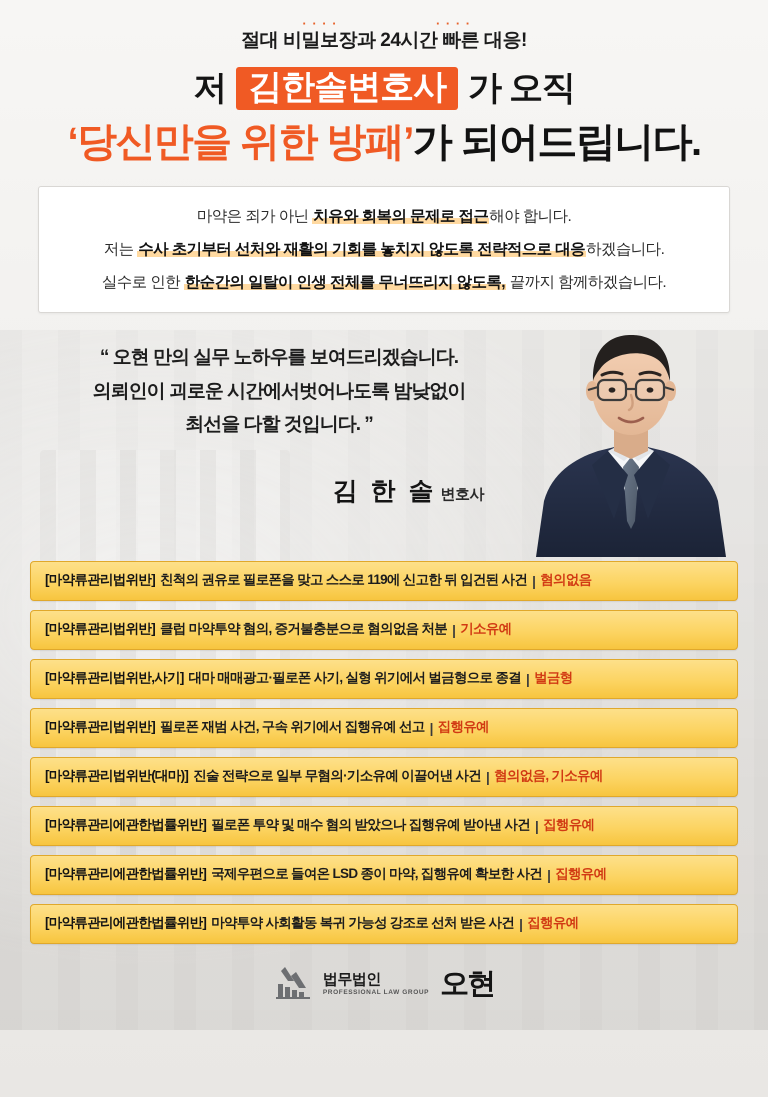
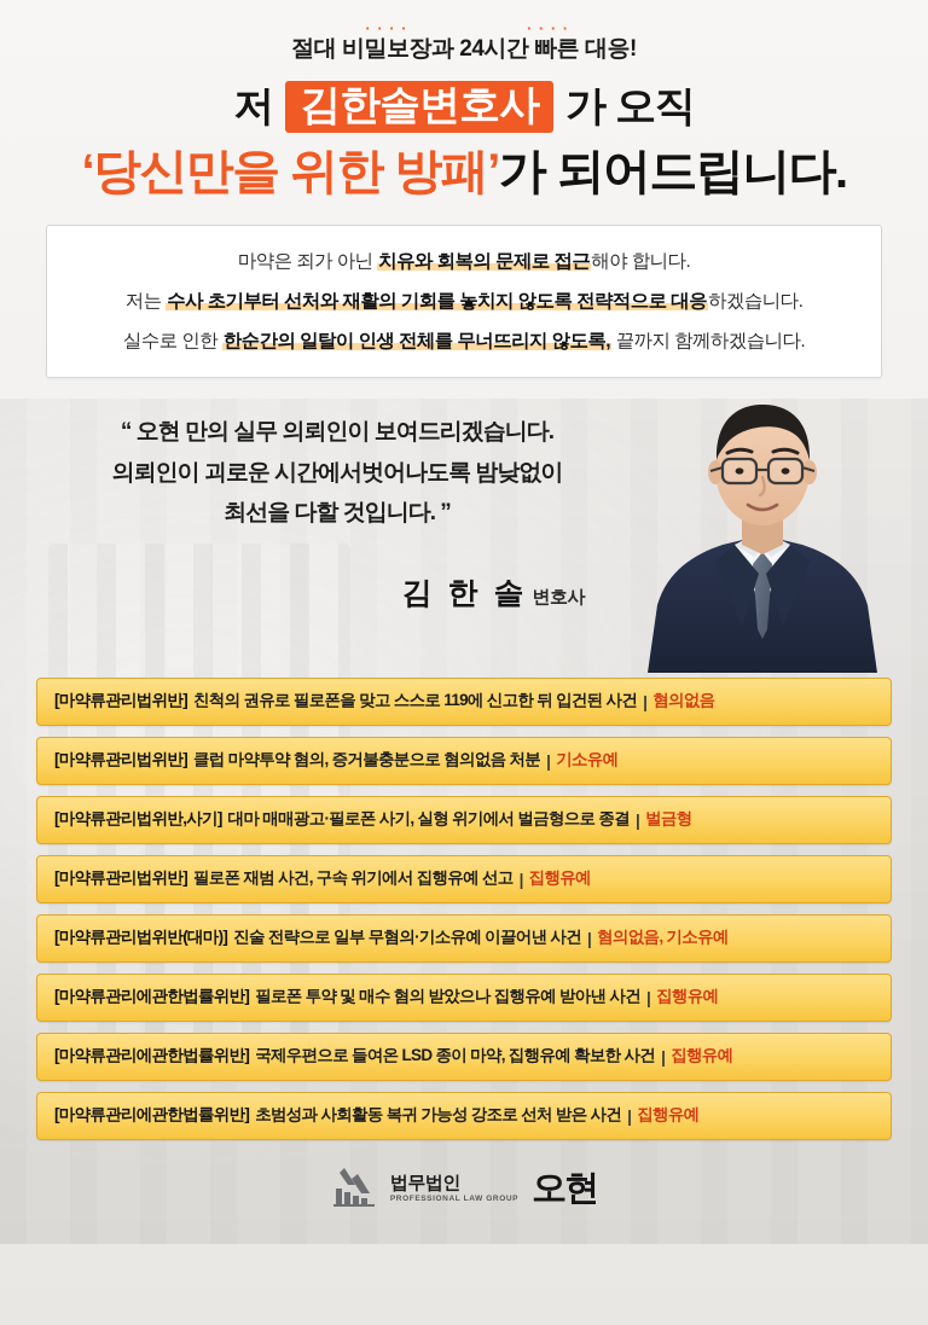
  절대 비밀보장과 24시간 빠른 대응!
  저
  김한솔변호사
  가 오직
  ‘당신만을 위한 방패’가 되어드립니다.
  마약은 죄가 아닌 치유와 회복의 문제로 접근해야 합니다.
  저는 수사 초기부터 선처와 재활의 기회를 놓치지 않도록 전략적으로 대응하겠습니다.
  실수로 인한 한순간의 일탈이 인생 전체를 무너뜨리지 않도록, 끝까지 함께하겠습니다.
- “ 오현 만의 실무 노하우를 보여드리겠습니다.
+ “ 오현 만의 실무 의뢰인이 보여드리겠습니다.
  의뢰인이 괴로운 시간에서벗어나도록 밤낮없이
  최선을 다할 것입니다. ”
  김 한 솔 변호사
  [마약류관리법위반]
  친척의 권유로 필로폰을 맞고 스스로 119에 신고한 뒤 입건된 사건
  |
  혐의없음
  [마약류관리법위반]
  클럽 마약투약 혐의, 증거불충분으로 혐의없음 처분
  |
  기소유예
  [마약류관리법위반,사기]
  대마 매매광고·필로폰 사기, 실형 위기에서 벌금형으로 종결
  |
  벌금형
  [마약류관리법위반]
  필로폰 재범 사건, 구속 위기에서 집행유예 선고
  |
  집행유예
  [마약류관리법위반(대마)]
  진술 전략으로 일부 무혐의·기소유예 이끌어낸 사건
  |
  혐의없음, 기소유예
  [마약류관리에관한법률위반]
  필로폰 투약 및 매수 혐의 받았으나 집행유예 받아낸 사건
  |
  집행유예
  [마약류관리에관한법률위반]
  국제우편으로 들여온 LSD 종이 마약, 집행유예 확보한 사건
  |
  집행유예
  [마약류관리에관한법률위반]
- 마약투약 사회활동 복귀 가능성 강조로 선처 받은 사건
+ 초범성과 사회활동 복귀 가능성 강조로 선처 받은 사건
  |
  집행유예
  법무법인
  오현
